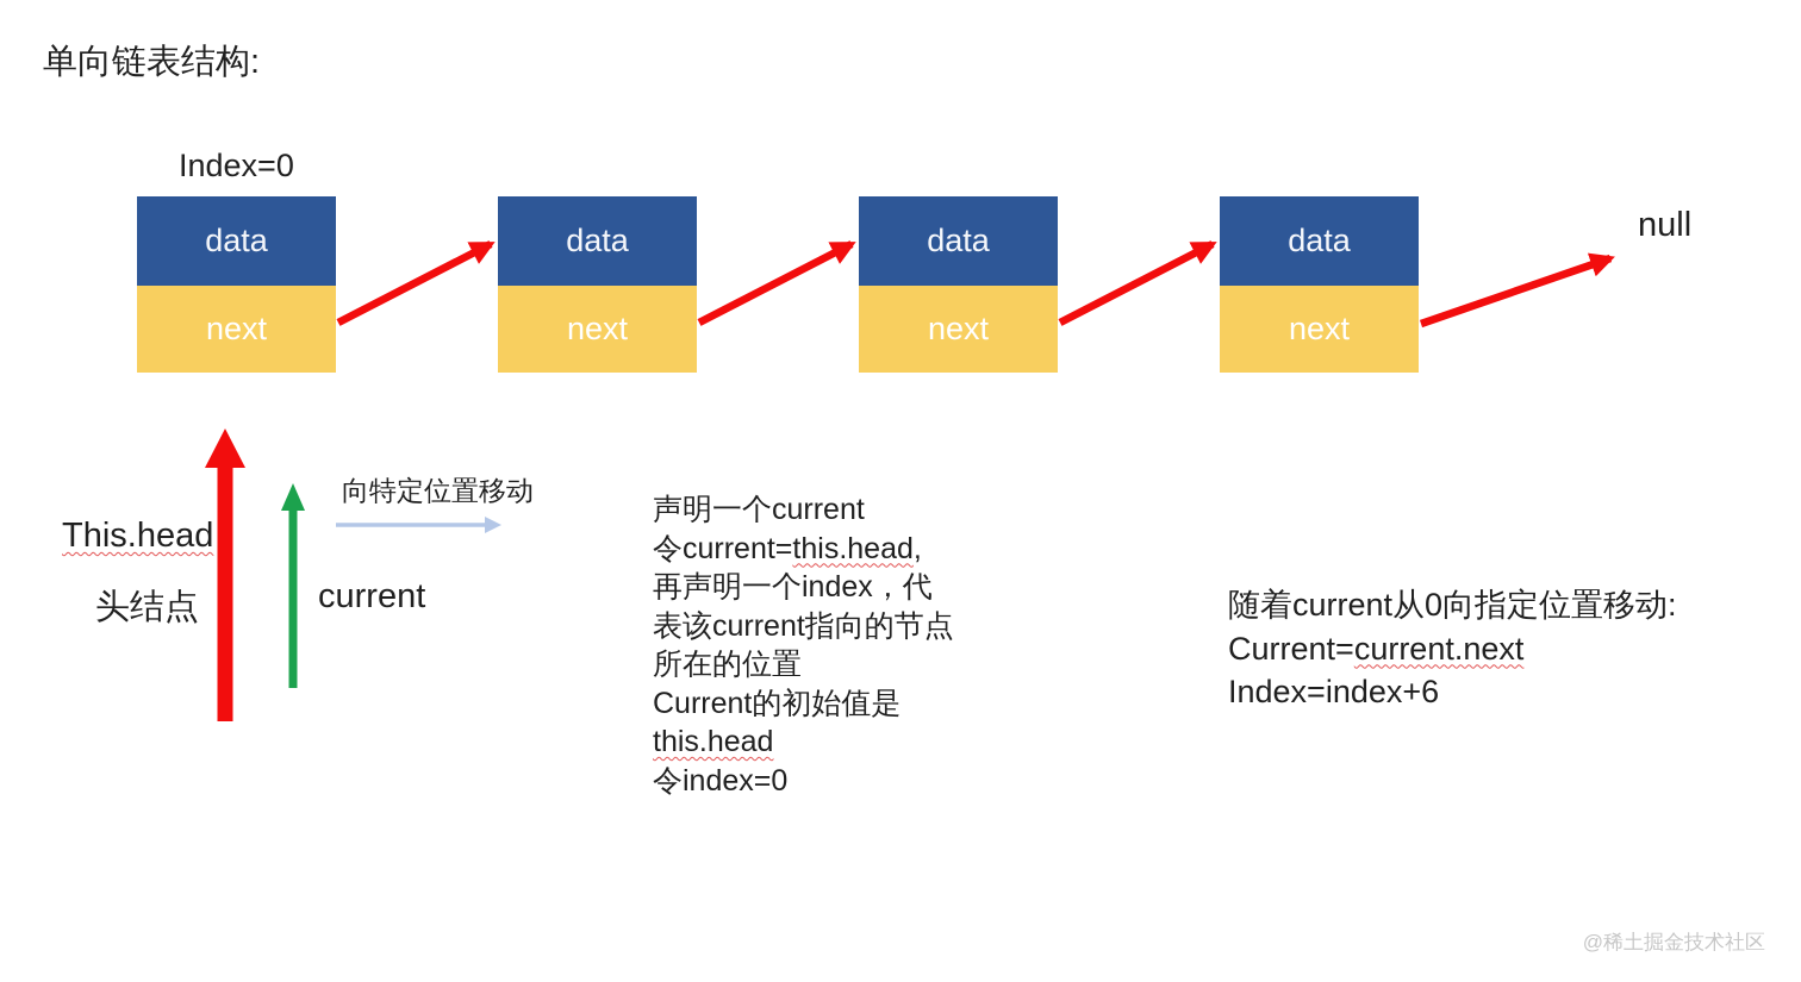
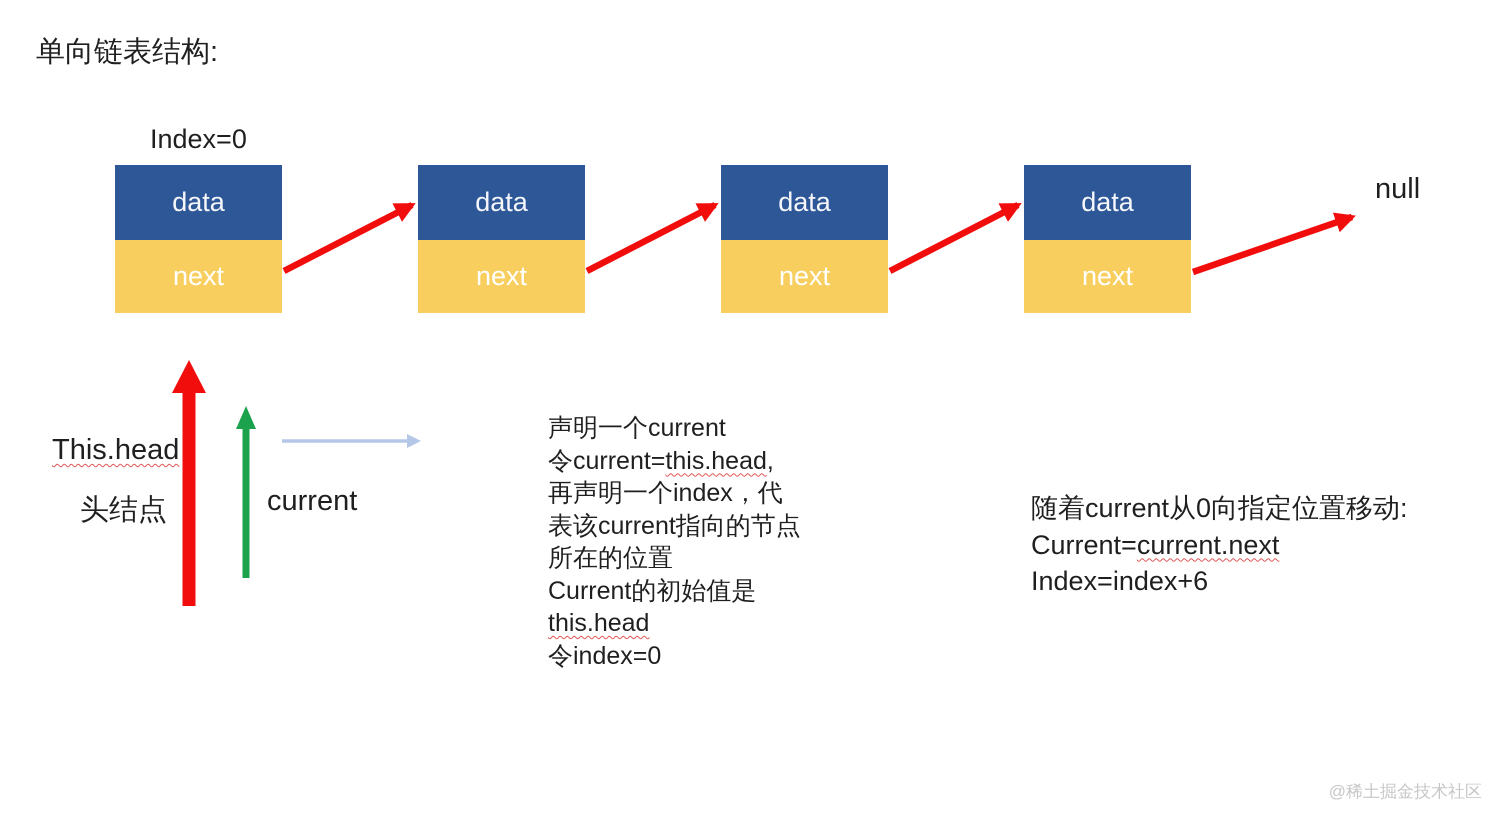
  单向链表结构:
  Index=0
  data
  next
  data
  next
  data
  next
  data
  next
  null
  This.head
  头结点
  current
- 向特定位置移动
  声明一个current
  令current=this.head,
  再声明一个index，代
  表该current指向的节点
  所在的位置
  Current的初始值是
  this.head
  令index=0
  随着current从0向指定位置移动:
  Current=current.next
  Index=index+6
  @稀土掘金技术社区
